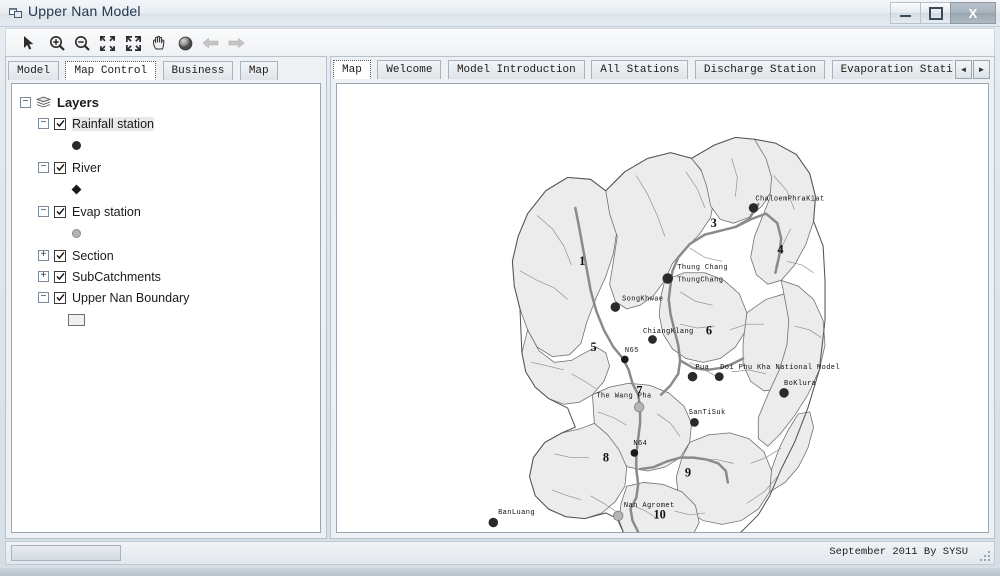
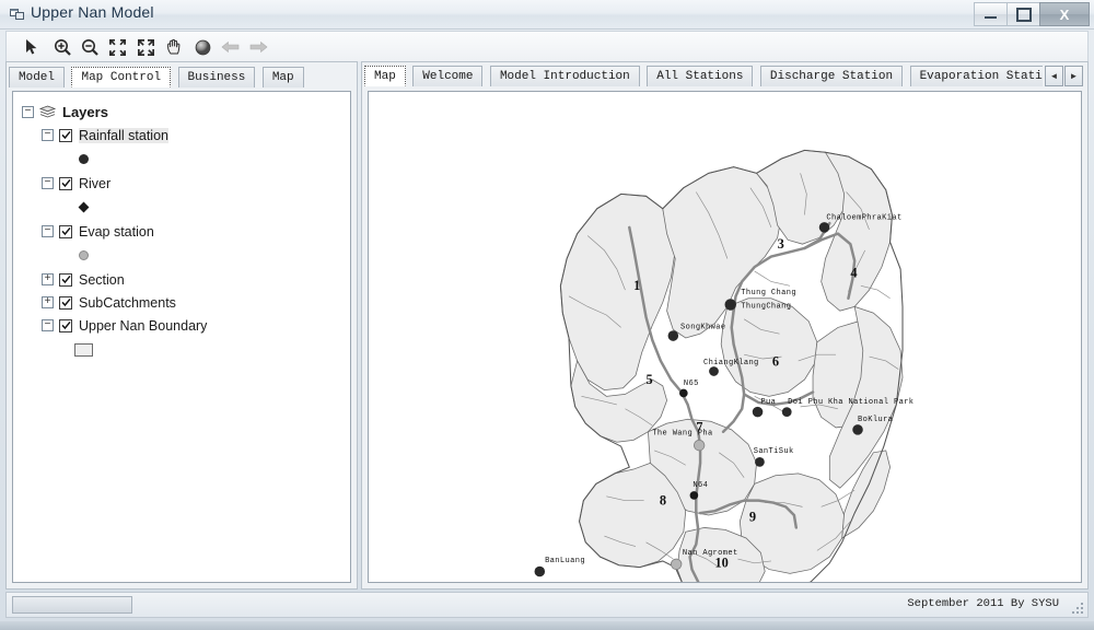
  Upper Nan Model
  X
  Model Map Control Business Map
  −
  Layers
  −
  Rainfall station
  −
  River
  −
  Evap station
  +
  Section
  +
  SubCatchments
  −
  Upper Nan Boundary
  Map Welcome Model Introduction All Stations Discharge Station Evaporation Stati
  ◄
  ►
  1
  3
  4
  5
  6
  7
  8
  9
  10
  ChaloemPhraKiat
  Thung Chang
  ThungChang
  SongKhwae
  ChiangKlang
  N65
  Pua
- Doi Phu Kha National Model
+ Doi Phu Kha National Park
  BoKlura
  The Wang Pha
  SanTiSuk
  N64
  BanLuang
  Nan Agromet
  September 2011 By SYSU
